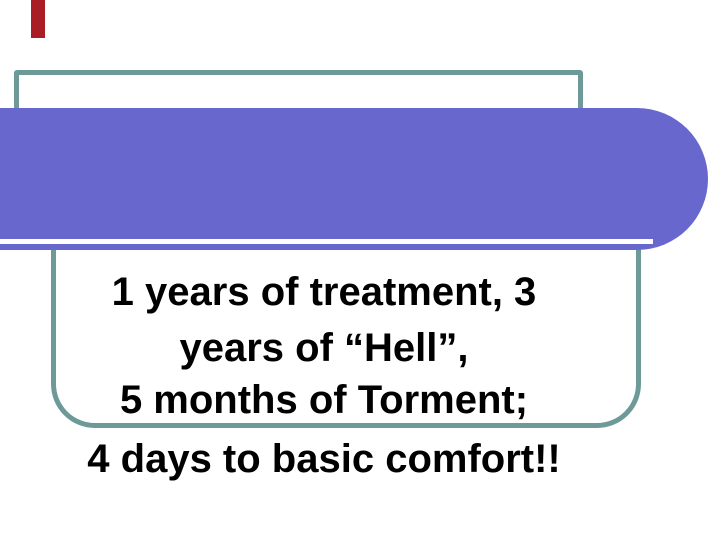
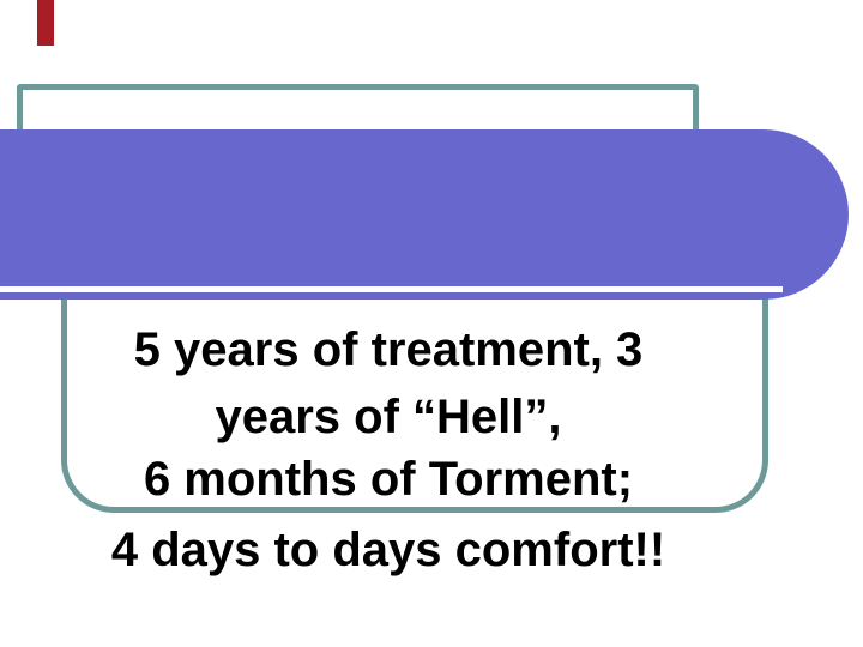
- 1 years of treatment, 3
+ 5 years of treatment, 3
  years of “Hell”,
- 5 months of Torment;
+ 6 months of Torment;
- 4 days to basic comfort!!
+ 4 days to days comfort!!
